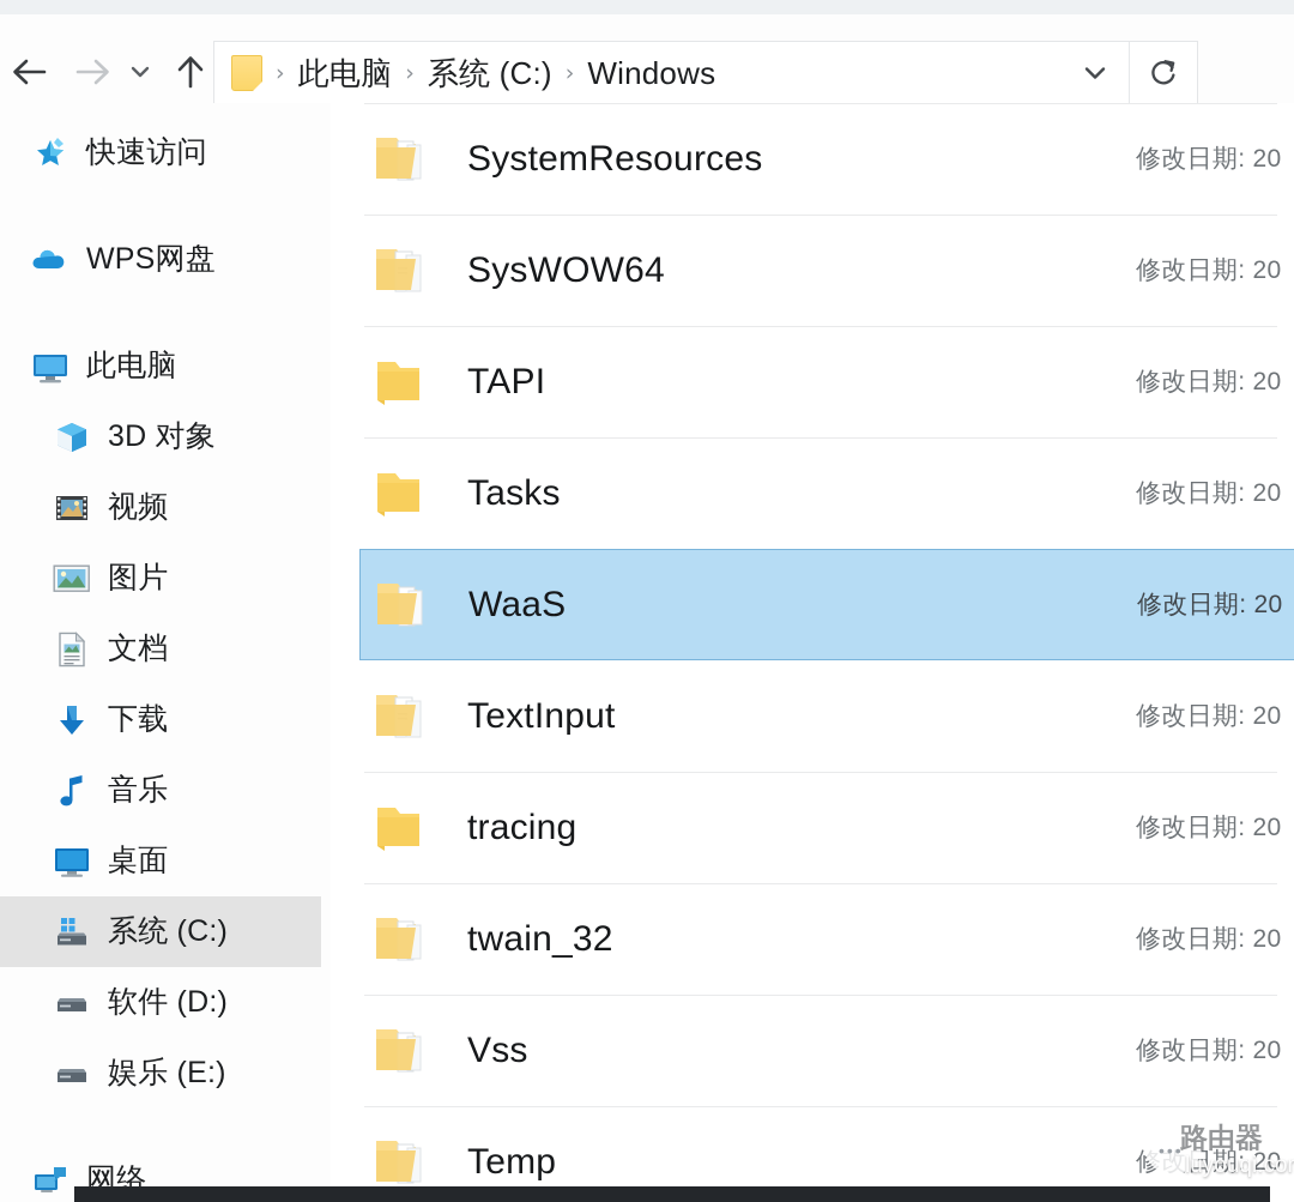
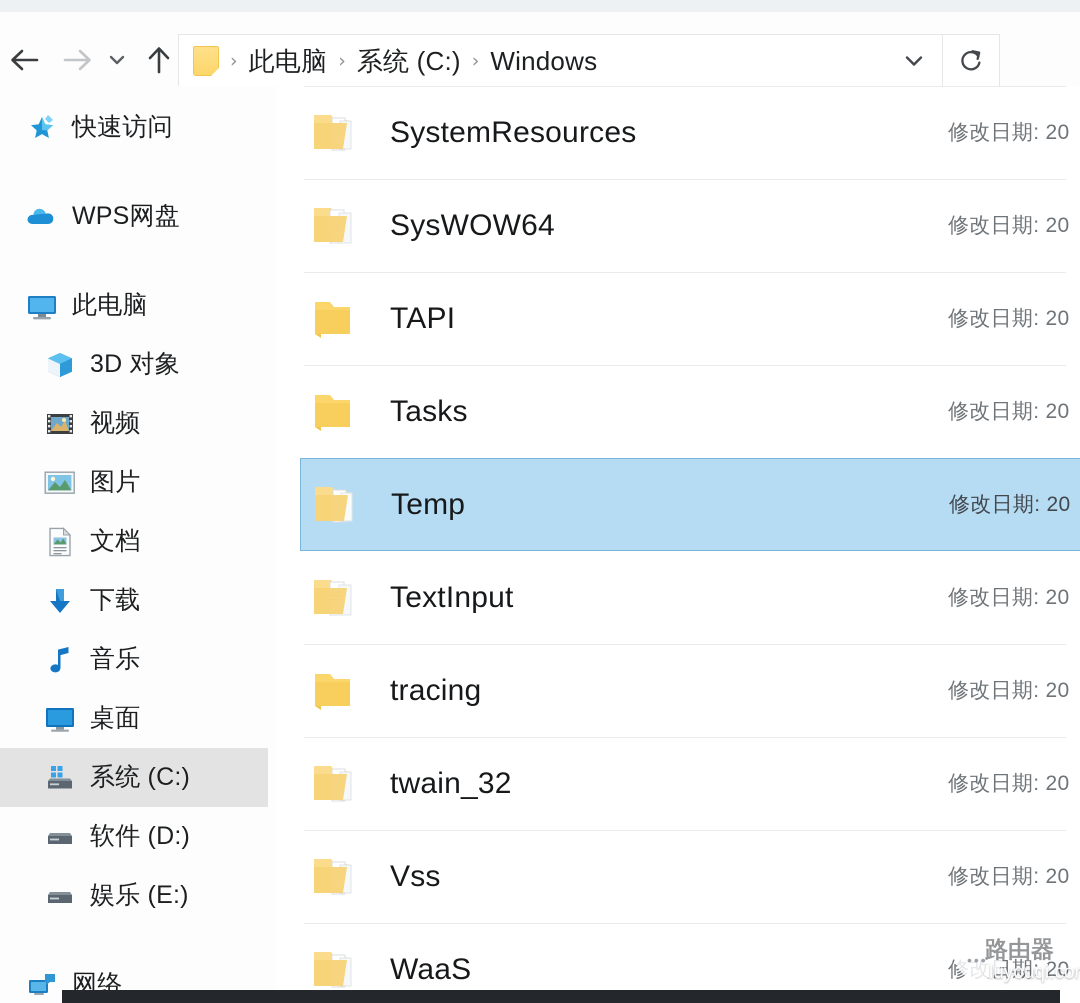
  ›
  此电脑
  ›
  系统 (C:)
  ›
  Windows
  快速访问
  WPS网盘
  此电脑
  3D 对象
  视频
  图片
  文档
  下载
  音乐
  桌面
  系统 (C:)
  软件 (D:)
  娱乐 (E:)
  网络
  SystemResources
  修改日期: 20
  SysWOW64
  修改日期: 20
  TAPI
  修改日期: 20
  Tasks
  修改日期: 20
- WaaS
+ Temp
  修改日期: 20
  TextInput
  修改日期: 20
  tracing
  修改日期: 20
  twain_32
  修改日期: 20
  Vss
  修改日期: 20
- Temp
+ WaaS
  修改日期: 20
  •••
  路由器
  luyouqi.co
